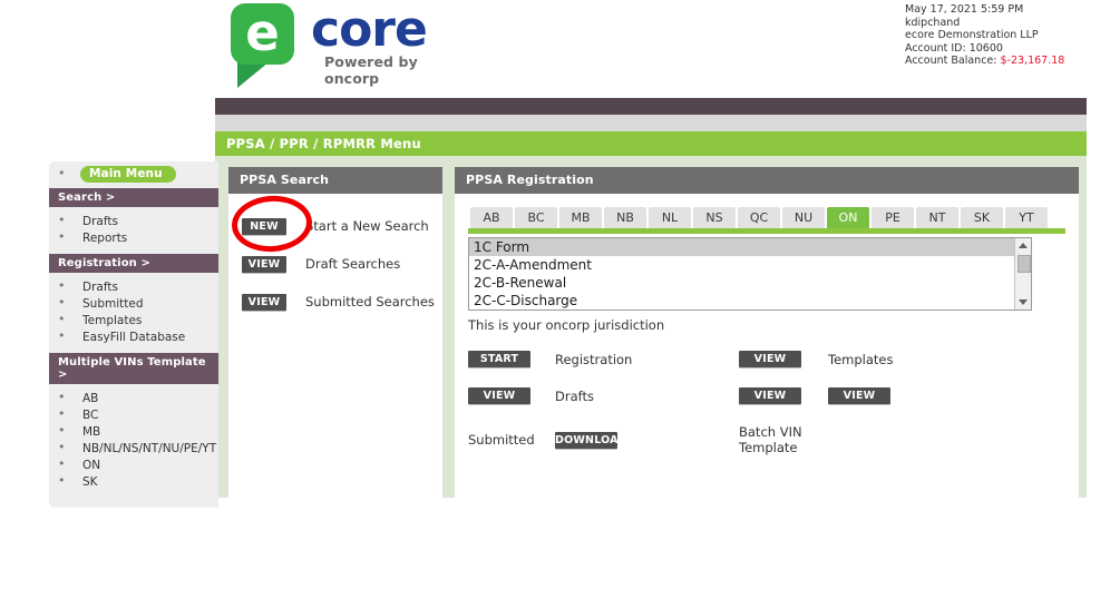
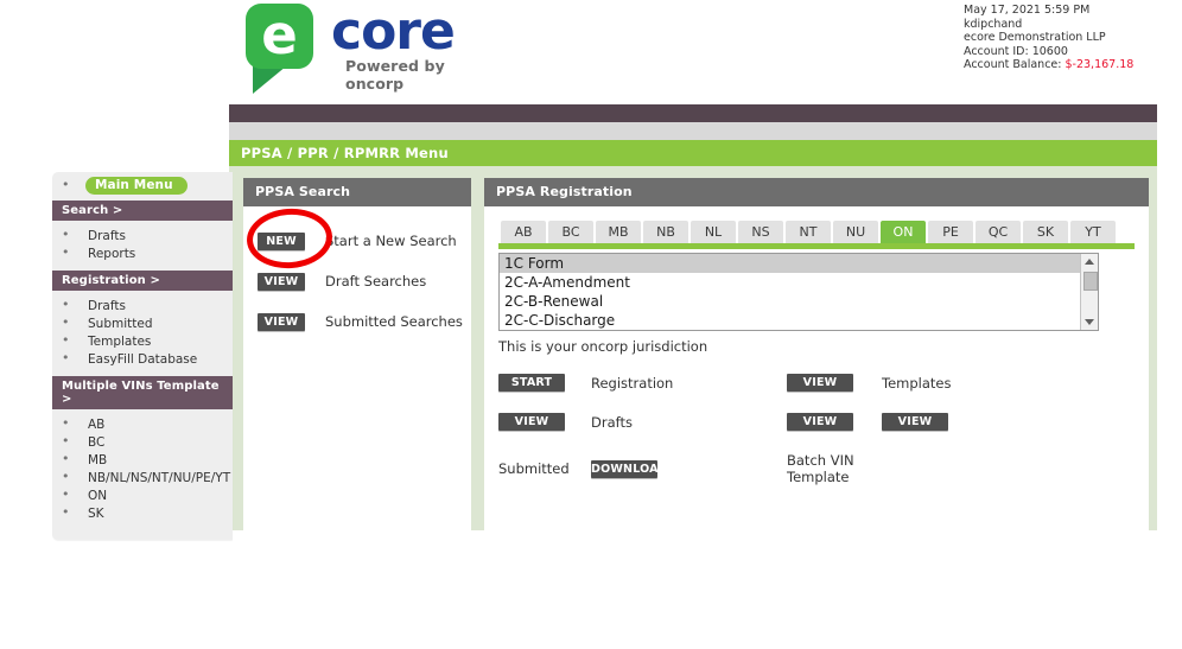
  e
  core
  Powered by oncorp
  May 17, 2021 5:59 PM
  kdipchand
  ecore Demonstration LLP
  Account ID: 10600
  Account Balance: $-23,167.18
  PPSA / PPR / RPMRR Menu
  •
  Main Menu
  Search >
  •
  Drafts
  •
  Reports
  Registration >
  •
  Drafts
  •
  Submitted
  •
  Templates
  •
  EasyFill Database
  Multiple VINs Template >
  •
  AB
  •
  BC
  •
  MB
  •
  NB/NL/NS/NT/NU/PE/YT
  •
  ON
  •
  SK
  PPSA Search
  NEW
  Start a New Search
  VIEW
  Draft Searches
  VIEW
  Submitted Searches
  PPSA Registration
  AB
  BC
  MB
  NB
  NL
  NS
- QC
+ NT
  NU
  ON
  PE
- NT
+ QC
  SK
  YT
  1C Form
  2C-A-Amendment
  2C-B-Renewal
  2C-C-Discharge
  This is your oncorp jurisdiction
  START
  Registration
  VIEW
  Templates
  VIEW
  Drafts
  VIEW
  VIEW
  Submitted
  DOWNLOAD
  Batch VIN Template
